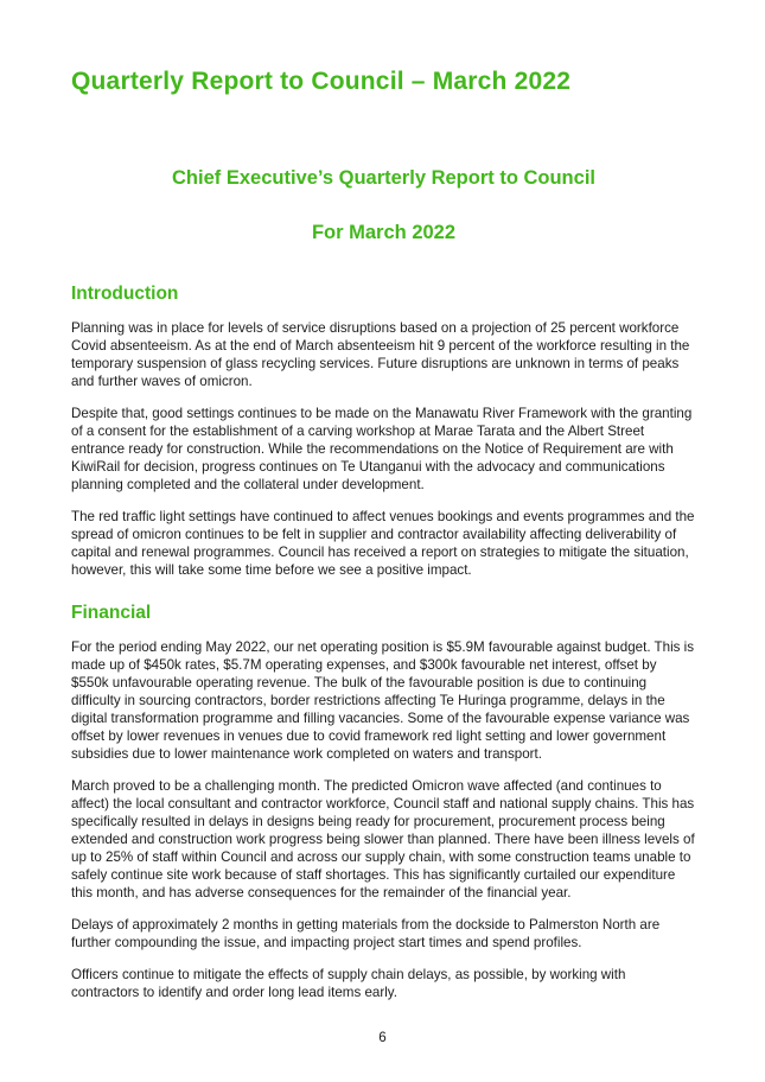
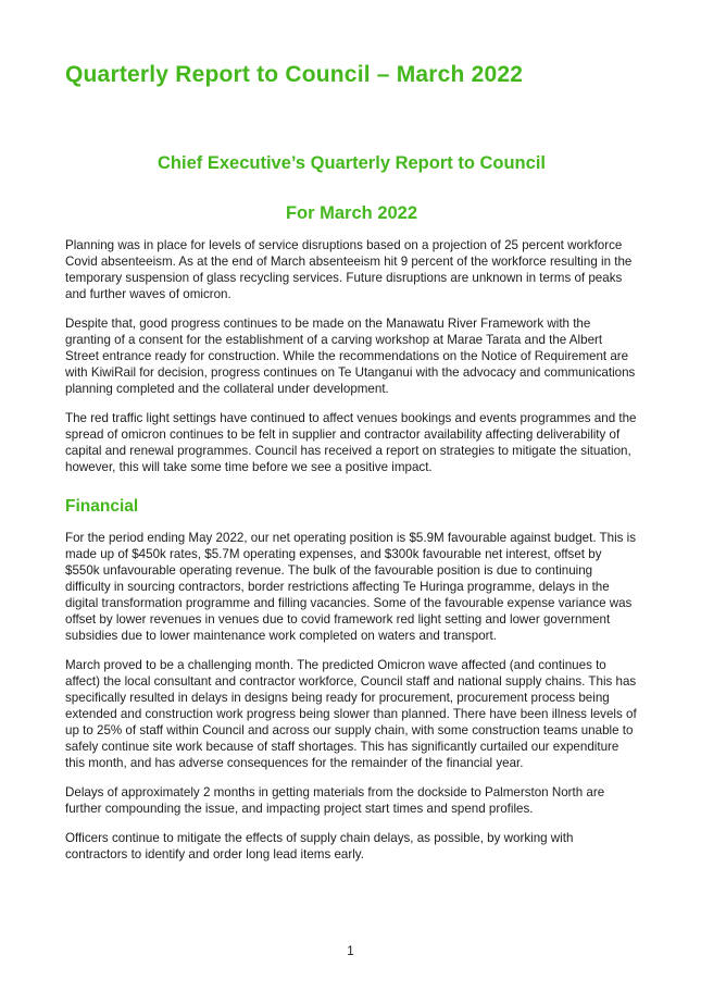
  Quarterly Report to Council – March 2022
  Chief Executive’s Quarterly Report to Council
  For March 2022
- Introduction
  Planning was in place for levels of service disruptions based on a projection of 25 percent workforce Covid absenteeism. As at the end of March absenteeism hit 9 percent of the workforce resulting in the temporary suspension of glass recycling services. Future disruptions are unknown in terms of peaks and further waves of omicron.
- Despite that, good settings continues to be made on the Manawatu River Framework with the granting of a consent for the establishment of a carving workshop at Marae Tarata and the Albert Street entrance ready for construction. While the recommendations on the Notice of Requirement are with KiwiRail for decision, progress continues on Te Utanganui with the advocacy and communications planning completed and the collateral under development.
+ Despite that, good progress continues to be made on the Manawatu River Framework with the granting of a consent for the establishment of a carving workshop at Marae Tarata and the Albert Street entrance ready for construction. While the recommendations on the Notice of Requirement are with KiwiRail for decision, progress continues on Te Utanganui with the advocacy and communications planning completed and the collateral under development.
  The red traffic light settings have continued to affect venues bookings and events programmes and the spread of omicron continues to be felt in supplier and contractor availability affecting deliverability of capital and renewal programmes. Council has received a report on strategies to mitigate the situation, however, this will take some time before we see a positive impact.
  Financial
  For the period ending May 2022, our net operating position is $5.9M favourable against budget. This is made up of $450k rates, $5.7M operating expenses, and $300k favourable net interest, offset by $550k unfavourable operating revenue. The bulk of the favourable position is due to continuing difficulty in sourcing contractors, border restrictions affecting Te Huringa programme, delays in the digital transformation programme and filling vacancies. Some of the favourable expense variance was offset by lower revenues in venues due to covid framework red light setting and lower government subsidies due to lower maintenance work completed on waters and transport.
  March proved to be a challenging month. The predicted Omicron wave affected (and continues to affect) the local consultant and contractor workforce, Council staff and national supply chains. This has specifically resulted in delays in designs being ready for procurement, procurement process being extended and construction work progress being slower than planned. There have been illness levels of up to 25% of staff within Council and across our supply chain, with some construction teams unable to safely continue site work because of staff shortages. This has significantly curtailed our expenditure this month, and has adverse consequences for the remainder of the financial year.
  Delays of approximately 2 months in getting materials from the dockside to Palmerston North are further compounding the issue, and impacting project start times and spend profiles.
  Officers continue to mitigate the effects of supply chain delays, as possible, by working with contractors to identify and order long lead items early.
- 6
+ 1
